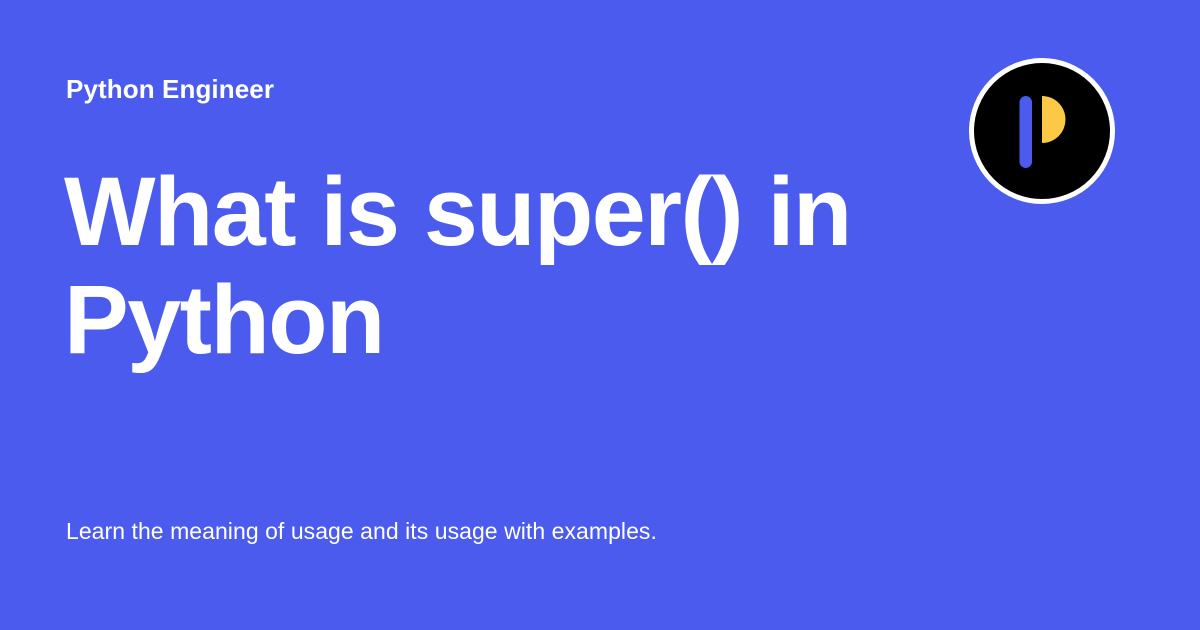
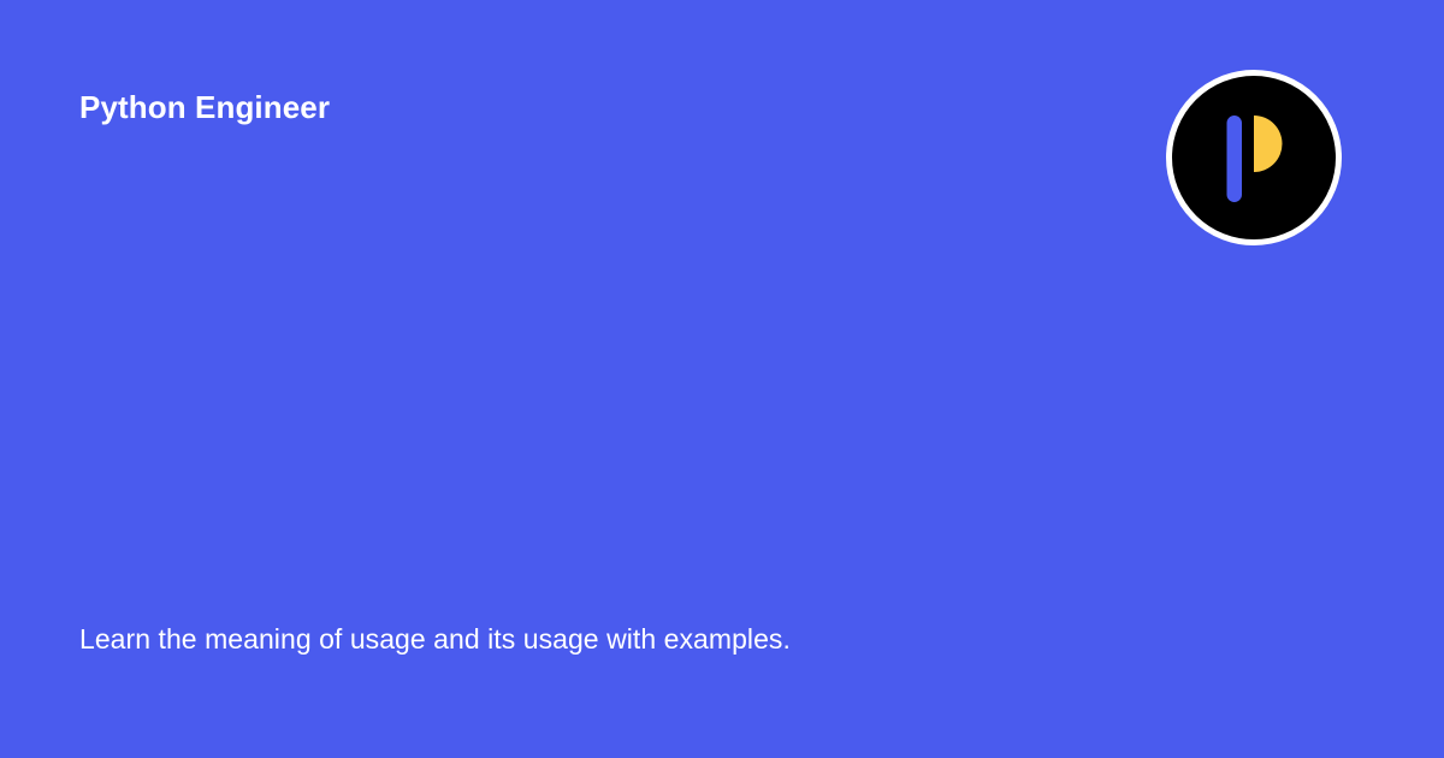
  Python Engineer
- What is super() in Python
  Learn the meaning of usage and its usage with examples.
